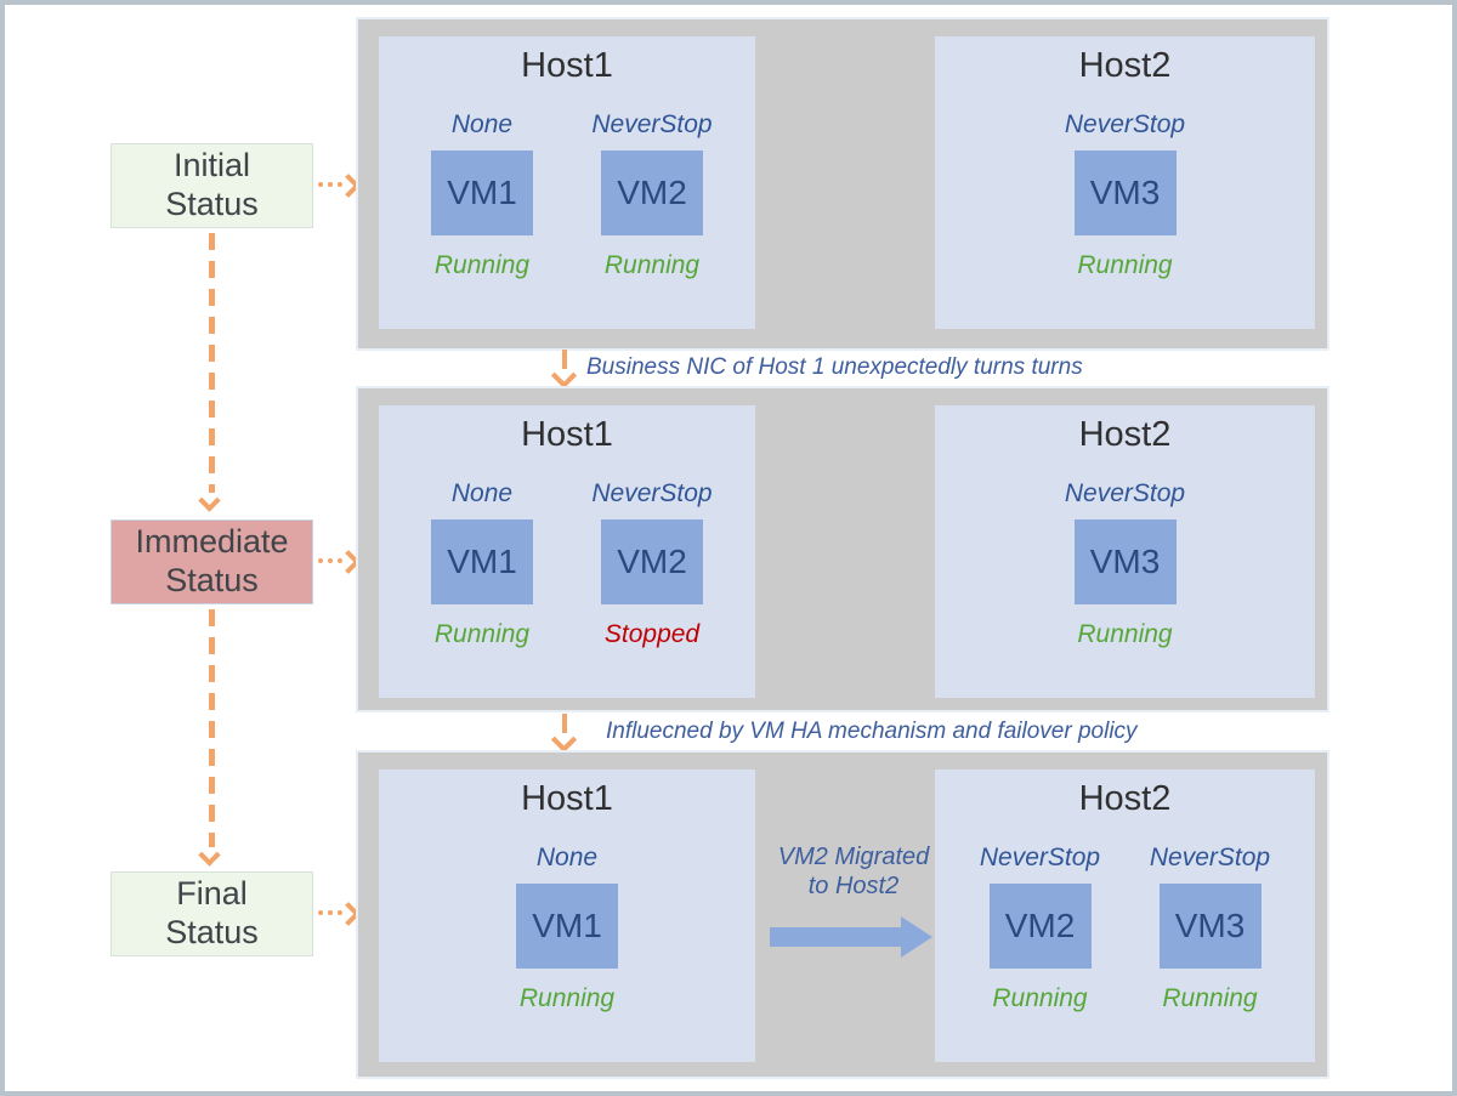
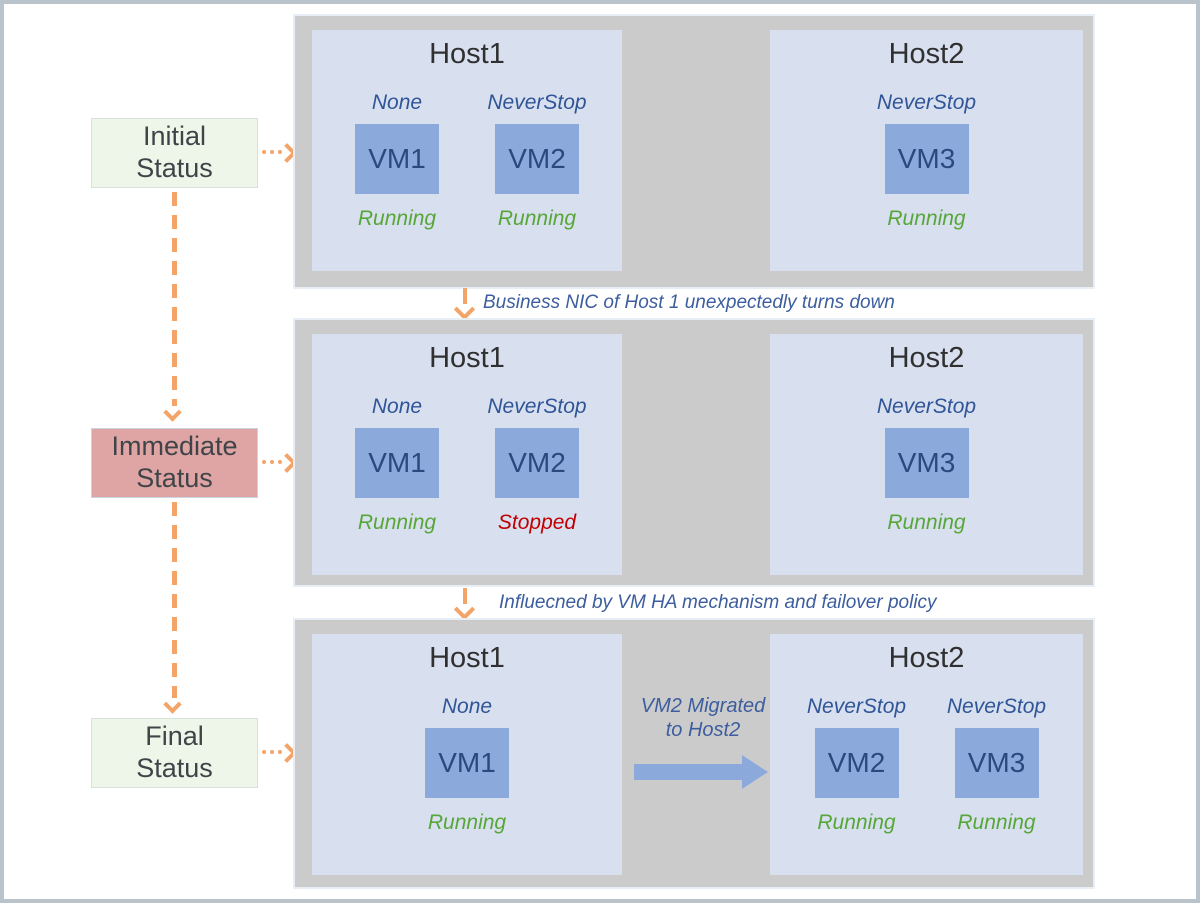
  Initial
  Status
  Immediate
  Status
  Final
  Status
  Host1
  None
  VM1
  Running
  NeverStop
  VM2
  Running
  Host2
  NeverStop
  VM3
  Running
- Business NIC of Host 1 unexpectedly turns turns
+ Business NIC of Host 1 unexpectedly turns down
  Host1
  None
  VM1
  Running
  NeverStop
  VM2
  Stopped
  Host2
  NeverStop
  VM3
  Running
  Influecned by VM HA mechanism and failover policy
  Host1
  None
  VM1
  Running
  VM2 Migrated
  to Host2
  Host2
  NeverStop
  VM2
  Running
  NeverStop
  VM3
  Running
